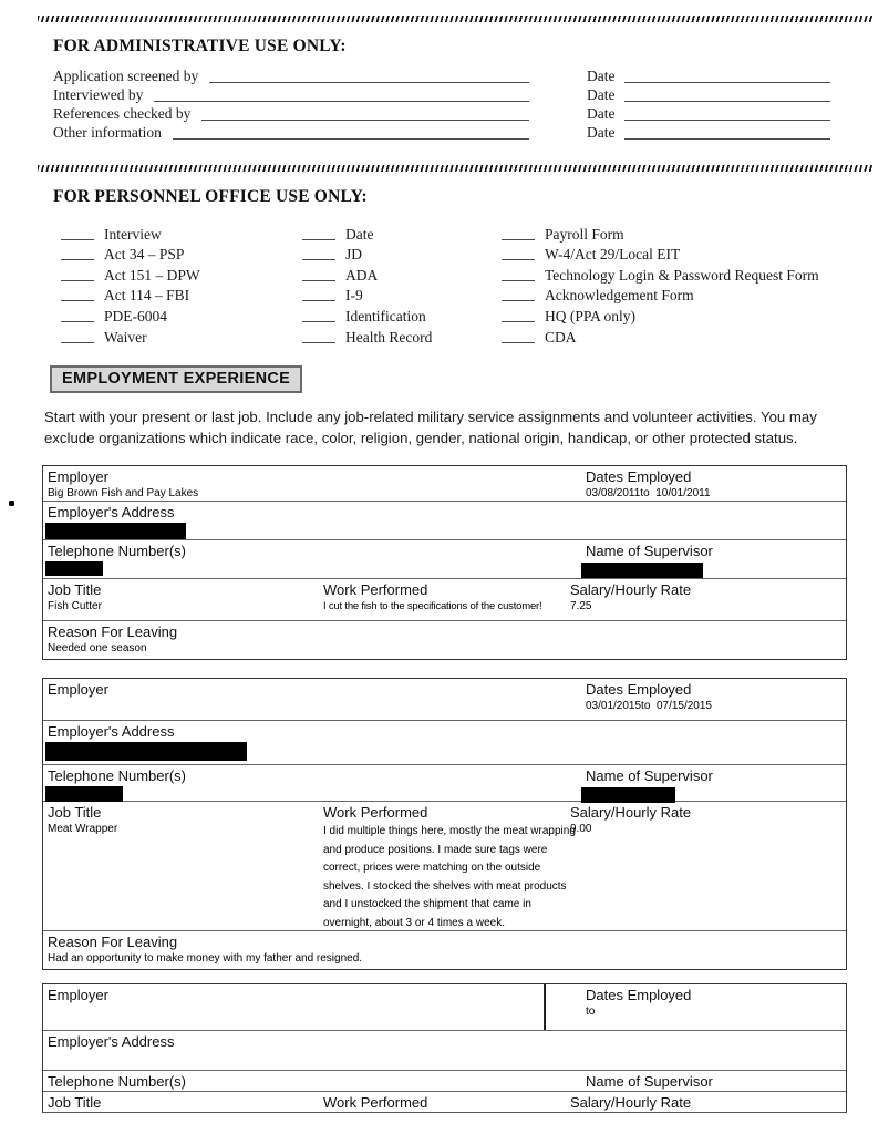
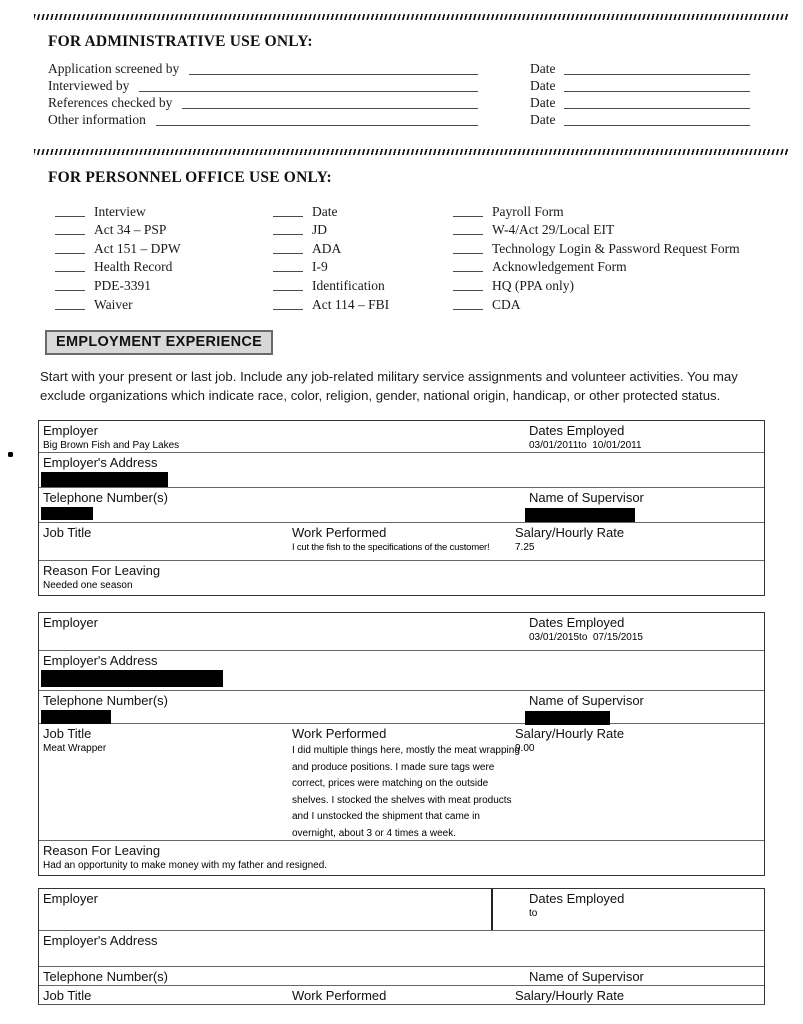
  FOR ADMINISTRATIVE USE ONLY:
  Application screened by
  Date
  Interviewed by
  Date
  References checked by
  Date
  Other information
  Date
  FOR PERSONNEL OFFICE USE ONLY:
  Interview
  Act 34 – PSP
  Act 151 – DPW
- Act 114 – FBI
+ Health Record
- PDE-6004
+ PDE-3391
  Waiver
  Date
  JD
  ADA
  I-9
  Identification
- Health Record
+ Act 114 – FBI
  Payroll Form
  W-4/Act 29/Local EIT
  Technology Login & Password Request Form
  Acknowledgement Form
  HQ (PPA only)
  CDA
  EMPLOYMENT EXPERIENCE
  Start with your present or last job. Include any job-related military service assignments and volunteer activities. You may exclude organizations which indicate race, color, religion, gender, national origin, handicap, or other protected status.
  Employer
  Big Brown Fish and Pay Lakes
  Dates Employed
- 03/08/2011to 10/01/2011
+ 03/01/2011to 10/01/2011
  Employer's Address
  Telephone Number(s)
  Name of Supervisor
  Job Title
- Fish Cutter
  Work Performed
  I cut the fish to the specifications of the customer!
  Salary/Hourly Rate
  7.25
  Reason For Leaving
  Needed one season
  Employer
  Dates Employed
  03/01/2015to 07/15/2015
  Employer's Address
  Telephone Number(s)
  Name of Supervisor
  Job Title
  Meat Wrapper
  Work Performed
  I did multiple things here, mostly the meat wrapping and produce positions. I made sure tags were correct, prices were matching on the outside shelves. I stocked the shelves with meat products and I unstocked the shipment that came in overnight, about 3 or 4 times a week.
  Salary/Hourly Rate
  9.00
  Reason For Leaving
  Had an opportunity to make money with my father and resigned.
  Employer
  Dates Employed
  to
  Employer's Address
  Telephone Number(s)
  Name of Supervisor
  Job Title
  Work Performed
  Salary/Hourly Rate
